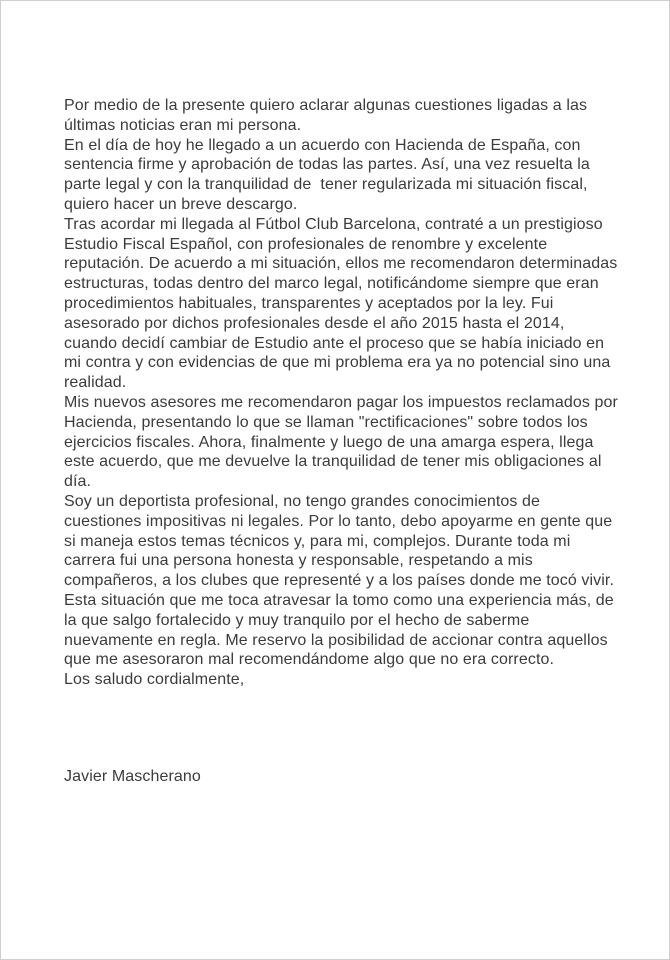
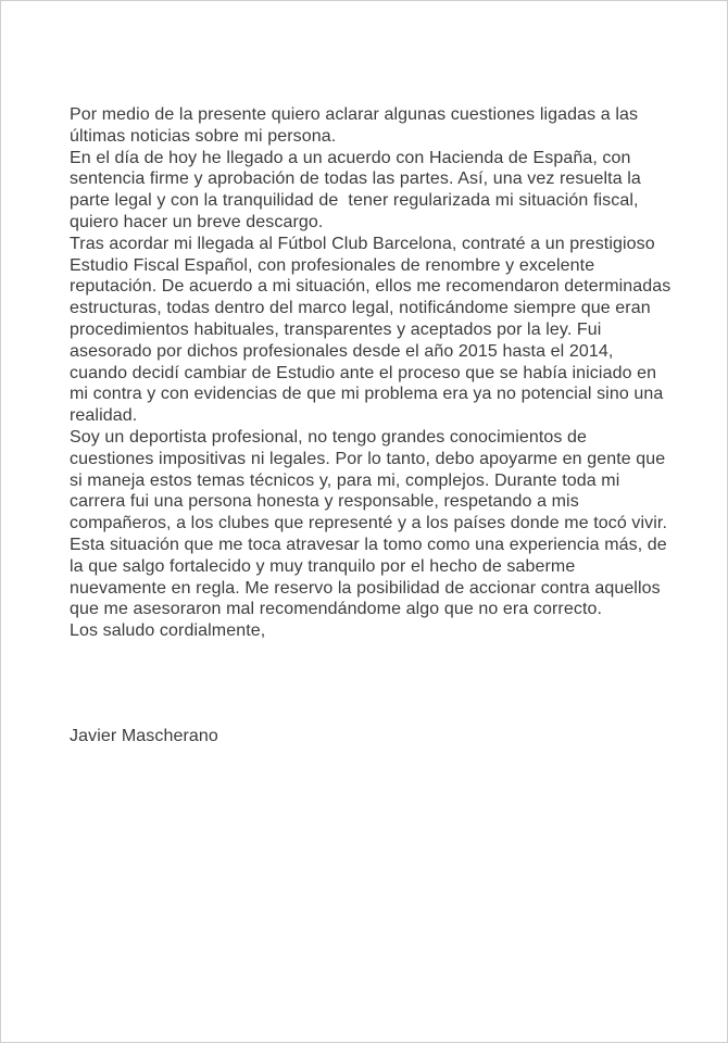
- Por medio de la presente quiero aclarar algunas cuestiones ligadas a las últimas noticias eran mi persona.
+ Por medio de la presente quiero aclarar algunas cuestiones ligadas a las últimas noticias sobre mi persona.
  En el día de hoy he llegado a un acuerdo con Hacienda de España, con sentencia firme y aprobación de todas las partes. Así, una vez resuelta la parte legal y con la tranquilidad de tener regularizada mi situación fiscal, quiero hacer un breve descargo.
  Tras acordar mi llegada al Fútbol Club Barcelona, contraté a un prestigioso Estudio Fiscal Español, con profesionales de renombre y excelente reputación. De acuerdo a mi situación, ellos me recomendaron determinadas estructuras, todas dentro del marco legal, notificándome siempre que eran procedimientos habituales, transparentes y aceptados por la ley. Fui asesorado por dichos profesionales desde el año 2015 hasta el 2014, cuando decidí cambiar de Estudio ante el proceso que se había iniciado en mi contra y con evidencias de que mi problema era ya no potencial sino una realidad.
- Mis nuevos asesores me recomendaron pagar los impuestos reclamados por Hacienda, presentando lo que se llaman "rectificaciones" sobre todos los ejercicios fiscales. Ahora, finalmente y luego de una amarga espera, llega este acuerdo, que me devuelve la tranquilidad de tener mis obligaciones al día.
  Soy un deportista profesional, no tengo grandes conocimientos de cuestiones impositivas ni legales. Por lo tanto, debo apoyarme en gente que si maneja estos temas técnicos y, para mi, complejos. Durante toda mi carrera fui una persona honesta y responsable, respetando a mis compañeros, a los clubes que representé y a los países donde me tocó vivir. Esta situación que me toca atravesar la tomo como una experiencia más, de la que salgo fortalecido y muy tranquilo por el hecho de saberme nuevamente en regla. Me reservo la posibilidad de accionar contra aquellos que me asesoraron mal recomendándome algo que no era correcto.
  Los saludo cordialmente,
  Javier Mascherano
